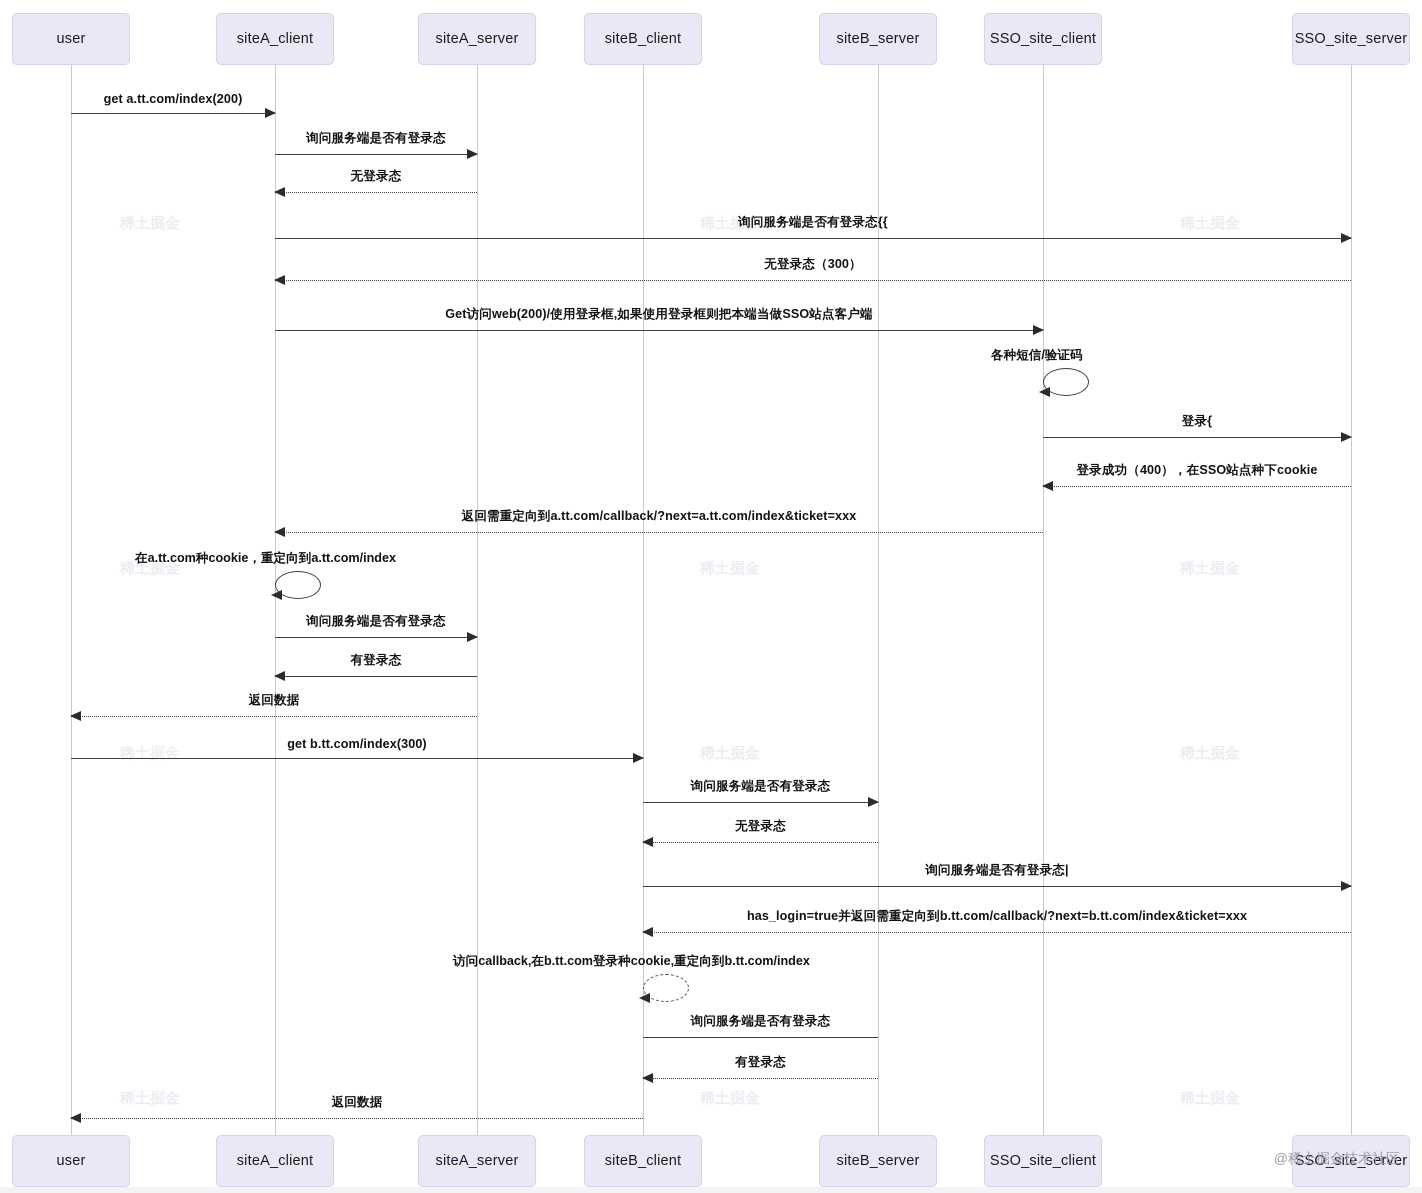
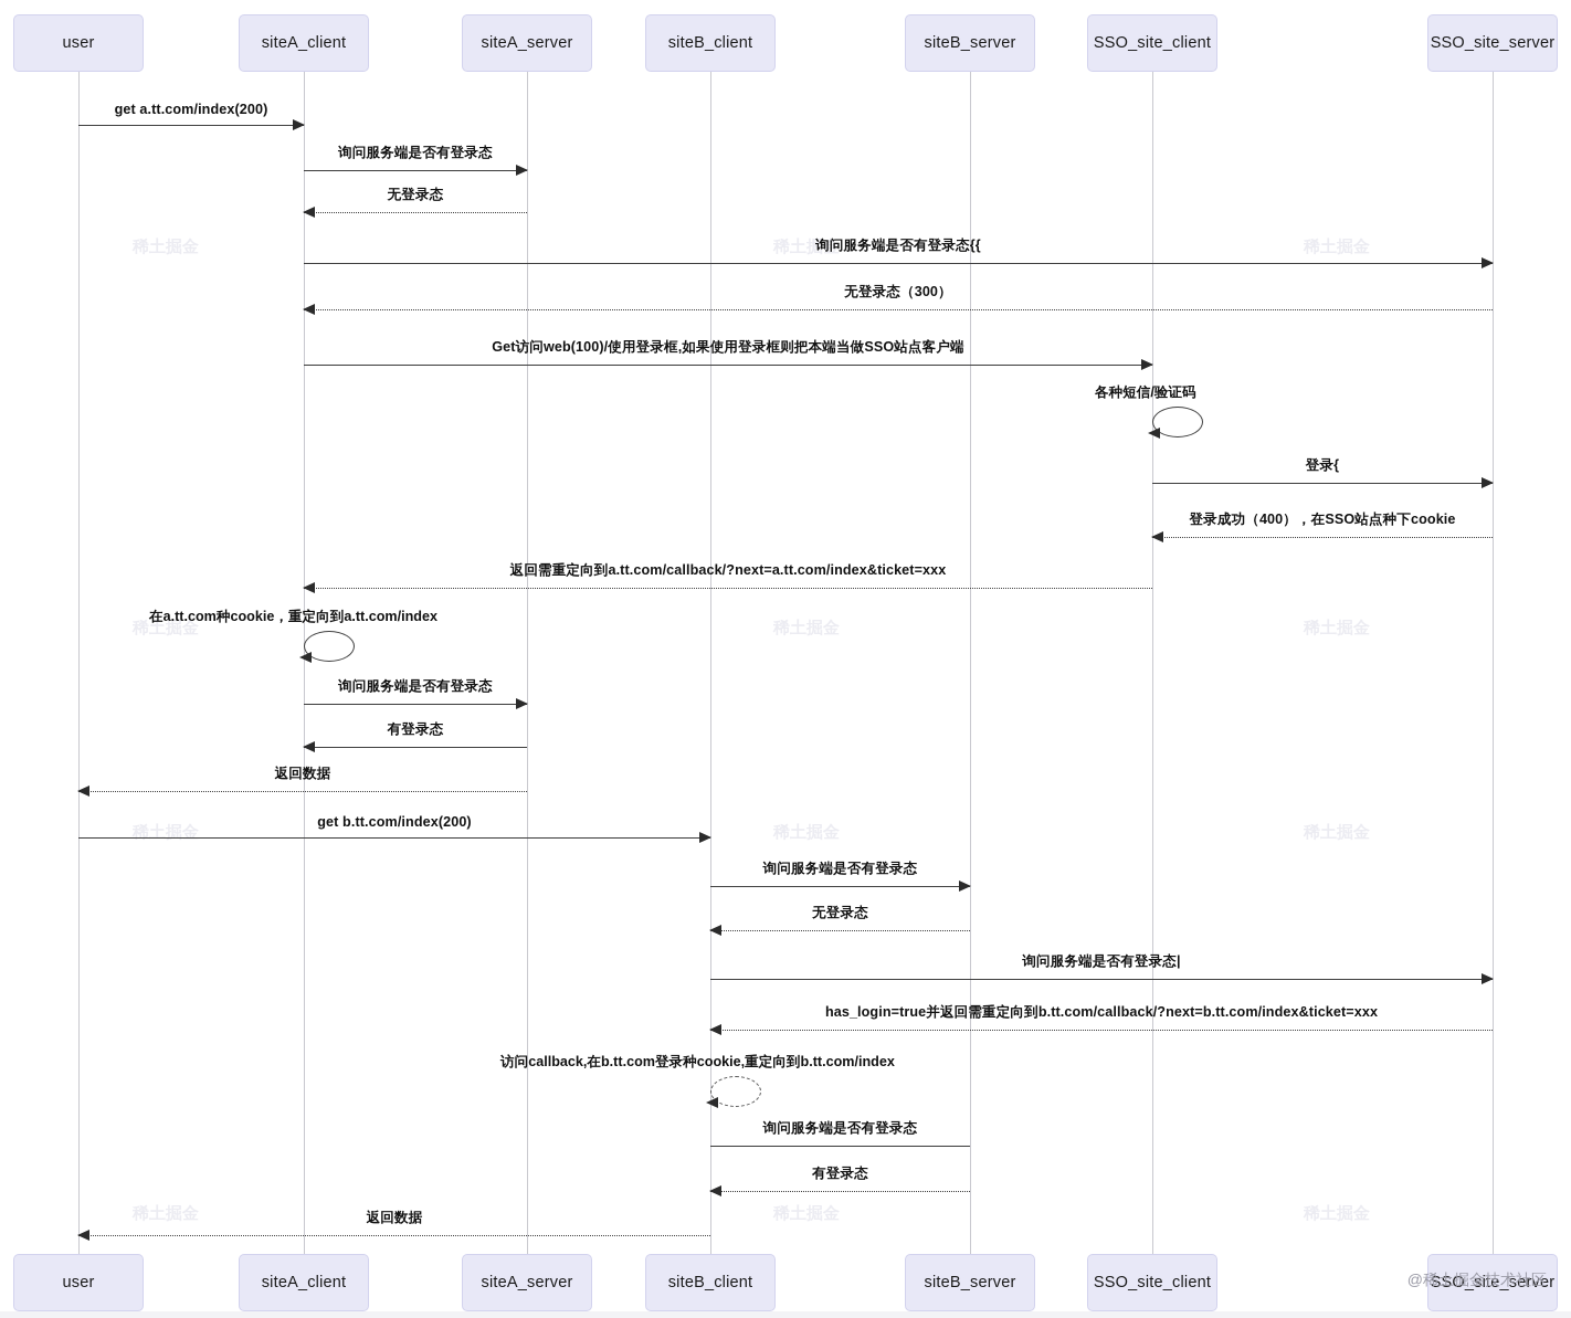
  稀土掘金
  稀土掘金
  稀土掘金
  get a.tt.com/index(200)
  询问服务端是否有登录态
  无登录态
  询问服务端是否有登录态{{
  无登录态（300）
- Get访问web(200)/使用登录框,如果使用登录框则把本端当做SSO站点客户端
+ Get访问web(100)/使用登录框,如果使用登录框则把本端当做SSO站点客户端
  登录{
  登录成功（400），在SSO站点种下cookie
  返回需重定向到a.tt.com/callback/?next=a.tt.com/index&ticket=xxx
  询问服务端是否有登录态
  有登录态
  返回数据
- get b.tt.com/index(300)
+ get b.tt.com/index(200)
  询问服务端是否有登录态
  无登录态
  询问服务端是否有登录态|
  has_login=true并返回需重定向到b.tt.com/callback/?next=b.tt.com/index&ticket=xxx
  询问服务端是否有登录态
  有登录态
  返回数据
  各种短信/验证码
  在a.tt.com种cookie，重定向到a.tt.com/index
  访问callback,在b.tt.com登录种cookie,重定向到b.tt.com/index
  user
  siteA_client
  siteA_server
  siteB_client
  siteB_server
  SSO_site_client
  SSO_site_server
  user
  siteA_client
  siteA_server
  siteB_client
  siteB_server
  SSO_site_client
  SSO_site_server
  @稀土掘金技术社区
